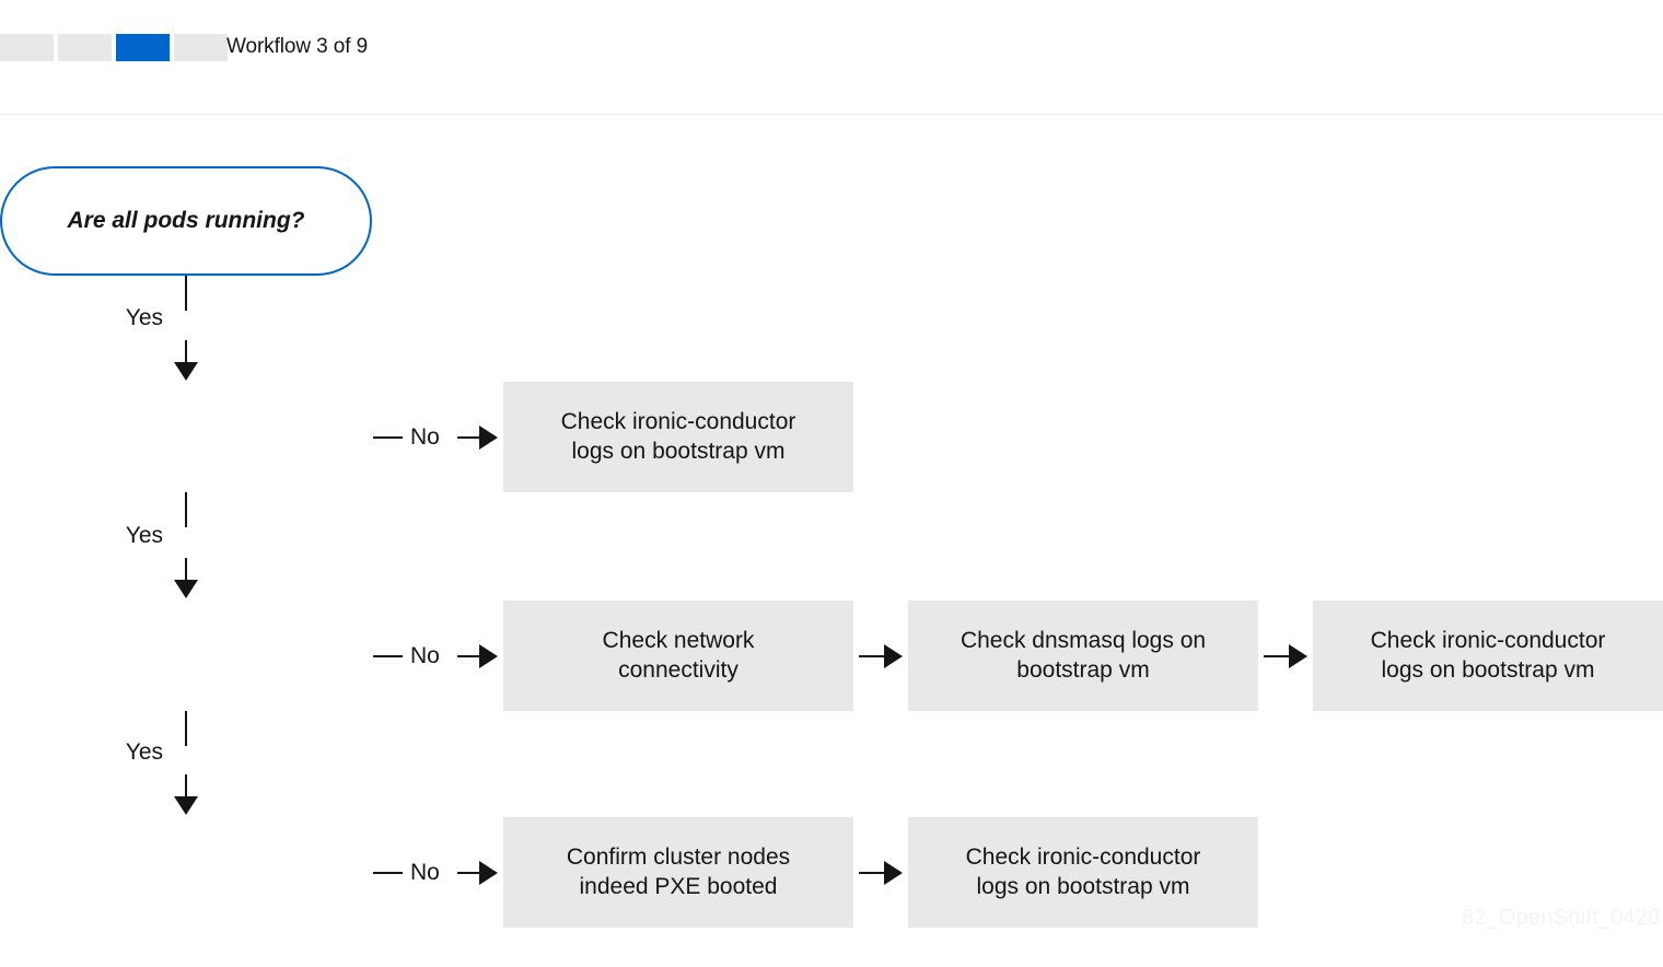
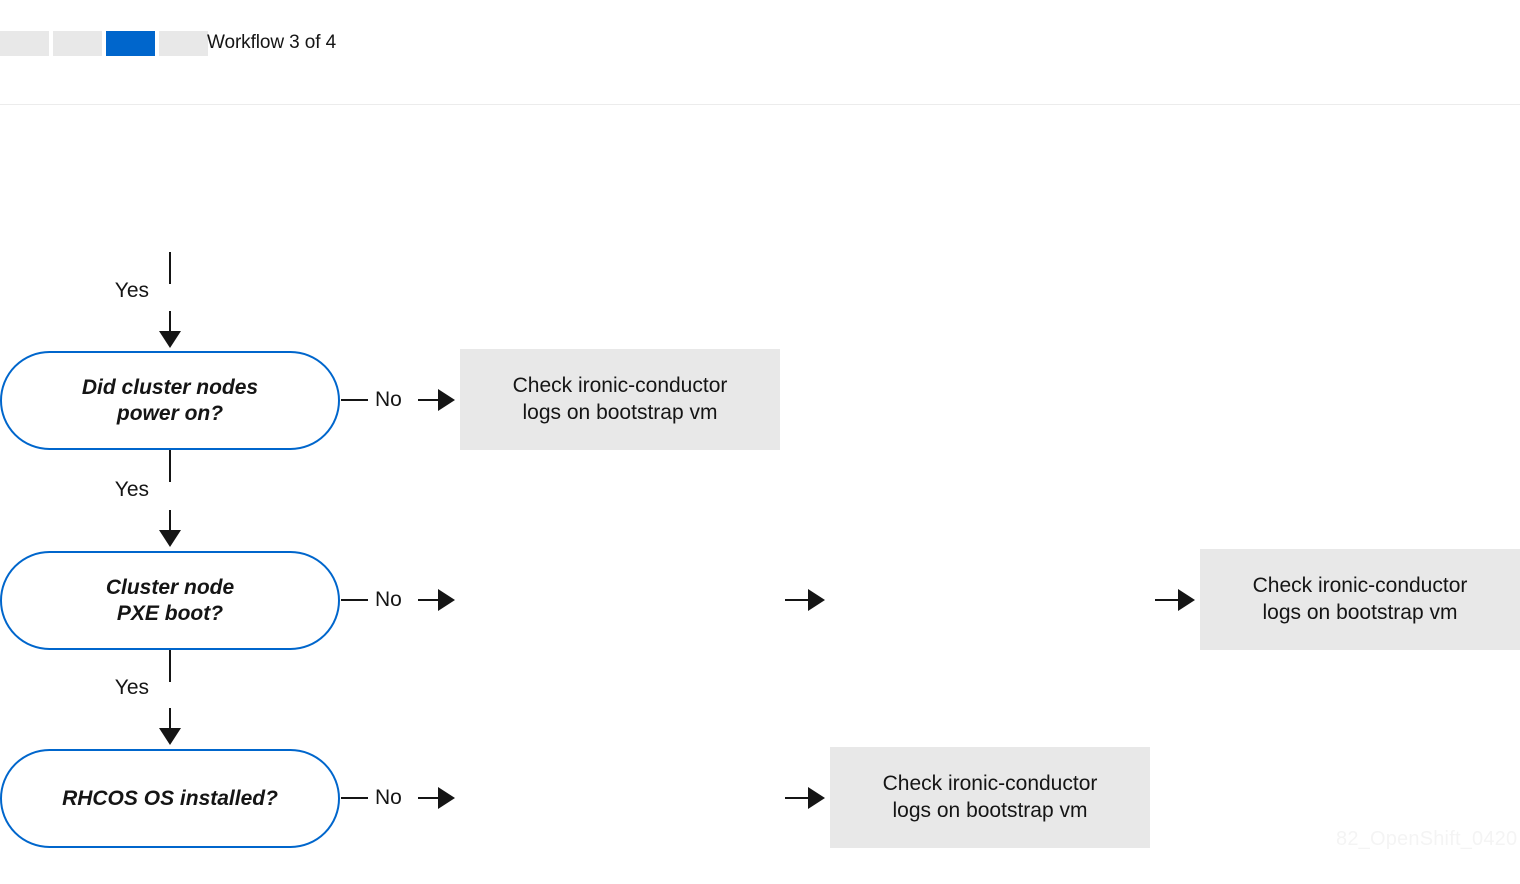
- Workflow 3 of 9
+ Workflow 3 of 4
- Are all pods running?
  Yes
+ Did cluster nodes
+ power on?
  No
  Check ironic-conductor
  logs on bootstrap vm
  Yes
+ Cluster node
+ PXE boot?
  No
- Check network
- connectivity
- Check dnsmasq logs on
- bootstrap vm
  Check ironic-conductor
  logs on bootstrap vm
  Yes
+ RHCOS OS installed?
  No
- Confirm cluster nodes
- indeed PXE booted
  Check ironic-conductor
  logs on bootstrap vm
